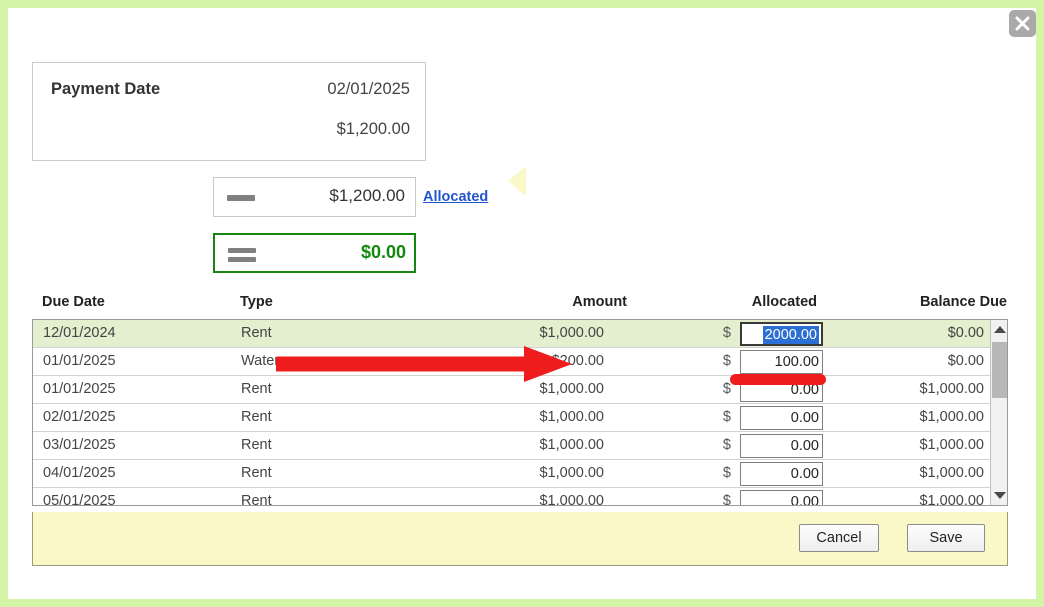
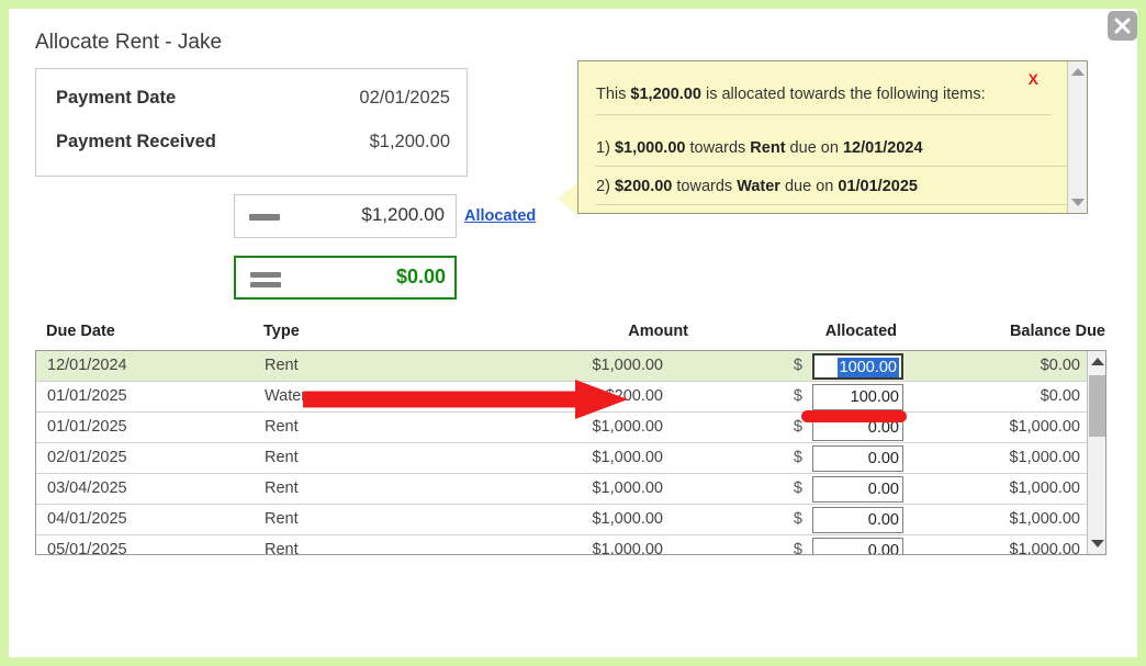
+ Allocate Rent - Jake
  Payment Date
  02/01/2025
+ Payment Received
  $1,200.00
  $1,200.00
  Allocated
  $0.00
+ This $1,200.00 is allocated towards the following items:
+ 1) $1,000.00 towards Rent due on 12/01/2024
+ 2) $200.00 towards Water due on 01/01/2025
+ X
  Due Date
  Type
  Amount
  Allocated
  Balance Due
  12/01/2024
  Rent
  $1,000.00
  $
- 2000.00
+ 1000.00
  $0.00
  01/01/2025
  Wate
  00.00
  $
  100.00
  $0.00
  01/01/2025
  Rent
  $1,000.00
  $
  0.00
  $1,000.00
  02/01/2025
  Rent
  $1,000.00
  $
  0.00
  $1,000.00
- 03/01/2025
+ 03/04/2025
  Rent
  $1,000.00
  $
  0.00
  $1,000.00
  04/01/2025
  Rent
  $1,000.00
  $
  0.00
  $1,000.00
  05/01/2025
  Rent
  $1,000.00
  $
  0.00
  $1,000.00
- Cancel
- Save
